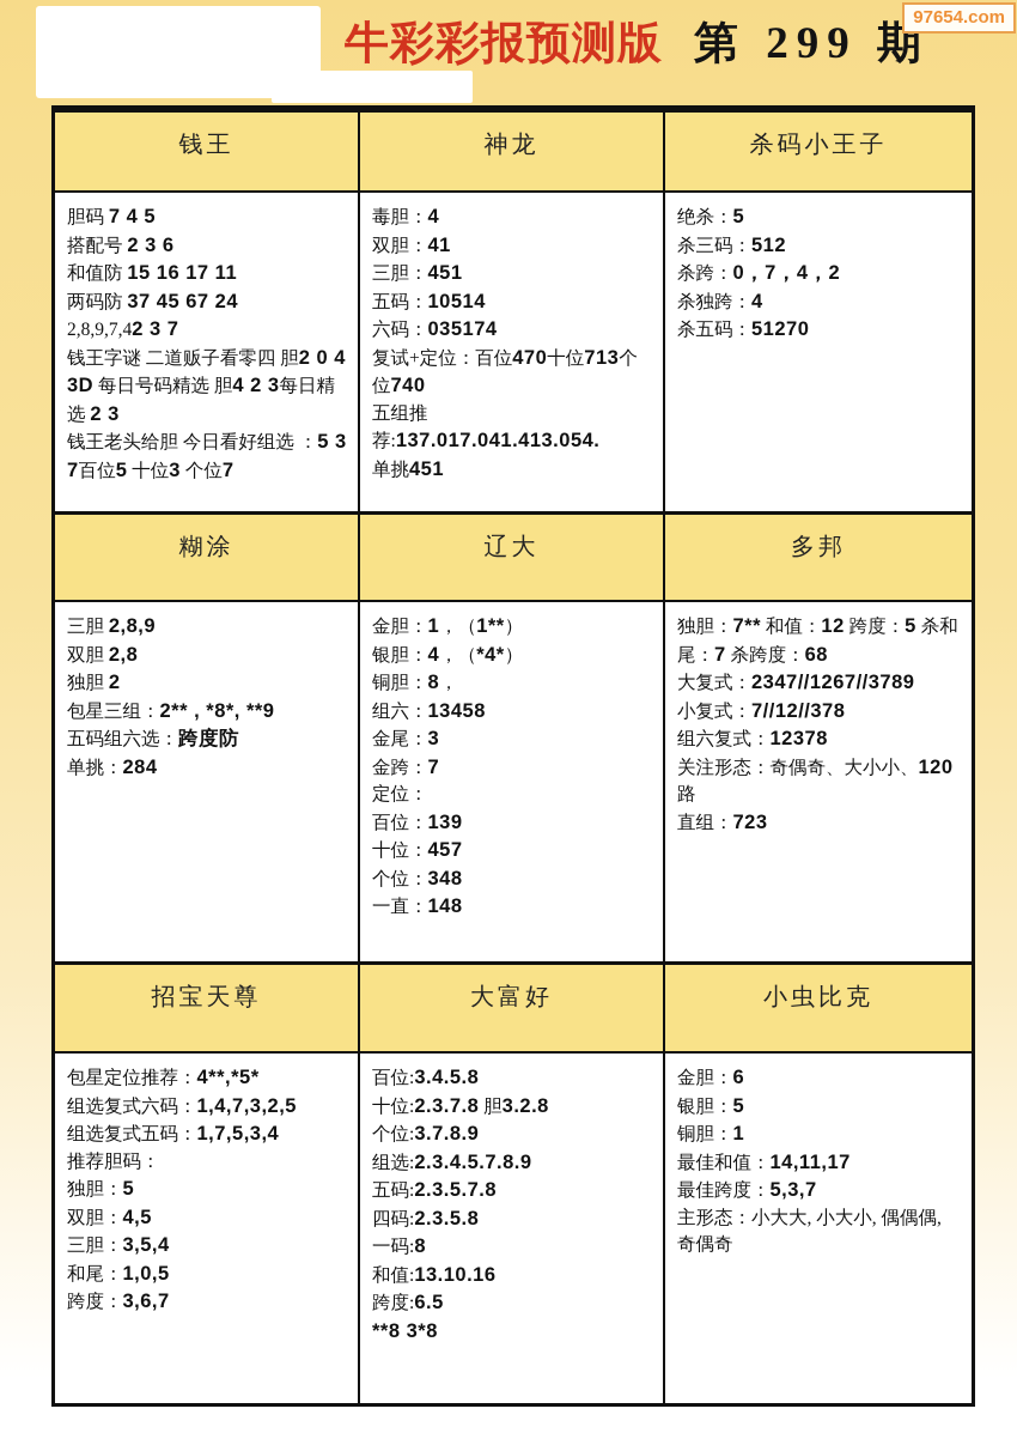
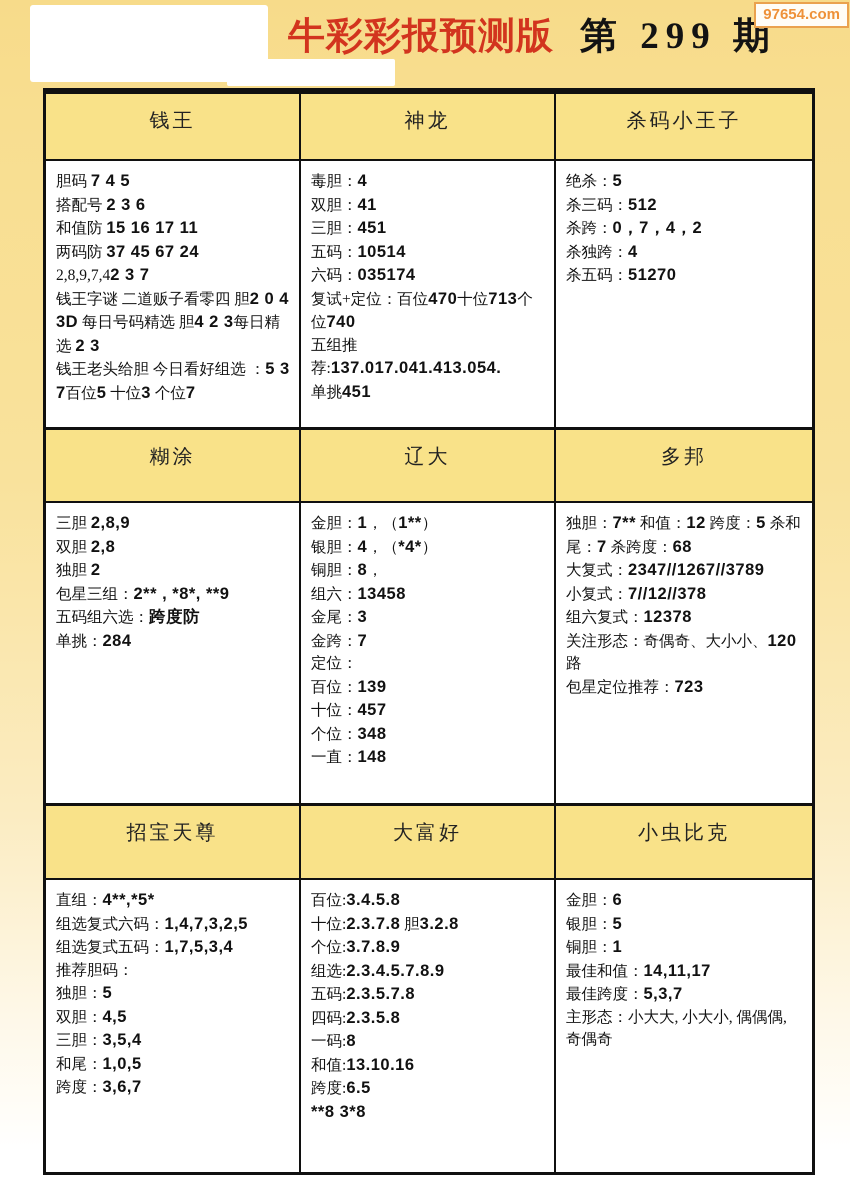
  牛彩彩报预测版 第 299 期
  97654.com
  钱王
  胆码 7 4 5
  搭配号 2 3 6
  和值防 15 16 17 11
  两码防 37 45 67 24
  2,8,9,7,42 3 7
  钱王字谜 二道贩子看零四 胆2 0 4
  3D 每日号码精选 胆4 2 3每日精选 2 3
  钱王老头给胆 今日看好组选 ：5 3 7百位5 十位3 个位7
  神龙
  毒胆：4
  双胆：41
  三胆：451
  五码：10514
  六码：035174
  复试+定位：百位470十位713个位740
  五组推荐:137.017.041.413.054.
  单挑451
  杀码小王子
  绝杀：5
  杀三码：512
  杀跨：0，7，4，2
  杀独跨：4
  杀五码：51270
  糊涂
  三胆 2,8,9
  双胆 2,8
  独胆 2
  包星三组：2** , *8*, **9
  五码组六选：跨度防
  单挑：284
  辽大
  金胆：1，（1**）
  银胆：4，（*4*）
  铜胆：8，
  组六：13458
  金尾：3
  金跨：7
  定位：
  百位：139
  十位：457
  个位：348
  一直：148
  多邦
  独胆：7** 和值：12 跨度：5 杀和尾：7 杀跨度：68
  大复式：2347//1267//3789
  小复式：7//12//378
  组六复式：12378
  关注形态：奇偶奇、大小小、120路
- 直组：723
+ 包星定位推荐：723
  招宝天尊
- 包星定位推荐：4**,*5*
+ 直组：4**,*5*
  组选复式六码：1,4,7,3,2,5
  组选复式五码：1,7,5,3,4
  推荐胆码：
  独胆：5
  双胆：4,5
  三胆：3,5,4
  和尾：1,0,5
  跨度：3,6,7
  大富好
  百位:3.4.5.8
  十位:2.3.7.8 胆3.2.8
  个位:3.7.8.9
  组选:2.3.4.5.7.8.9
  五码:2.3.5.7.8
  四码:2.3.5.8
  一码:8
  和值:13.10.16
  跨度:6.5
  **8 3*8
  小虫比克
  金胆：6
  银胆：5
  铜胆：1
  最佳和值：14,11,17
  最佳跨度：5,3,7
  主形态：小大大, 小大小, 偶偶偶, 奇偶奇
